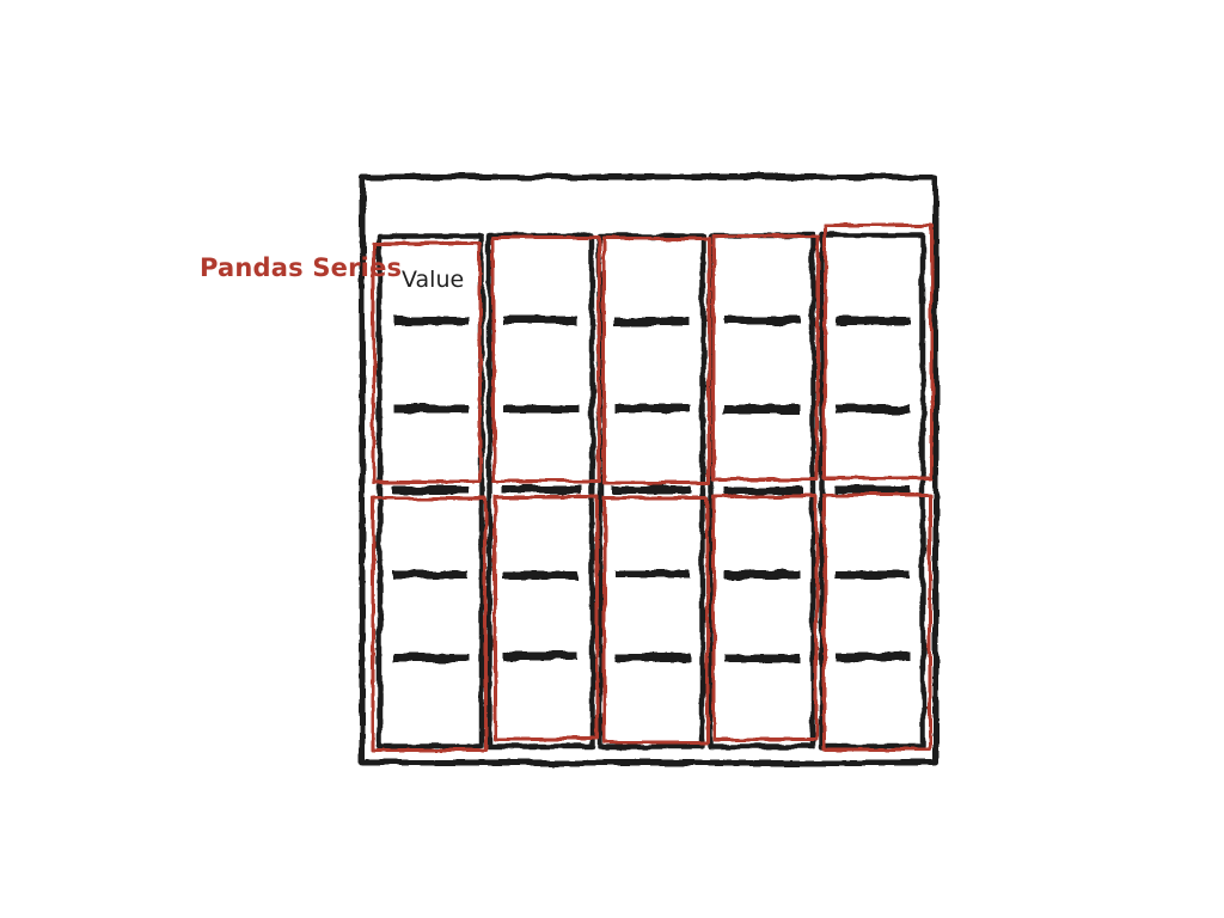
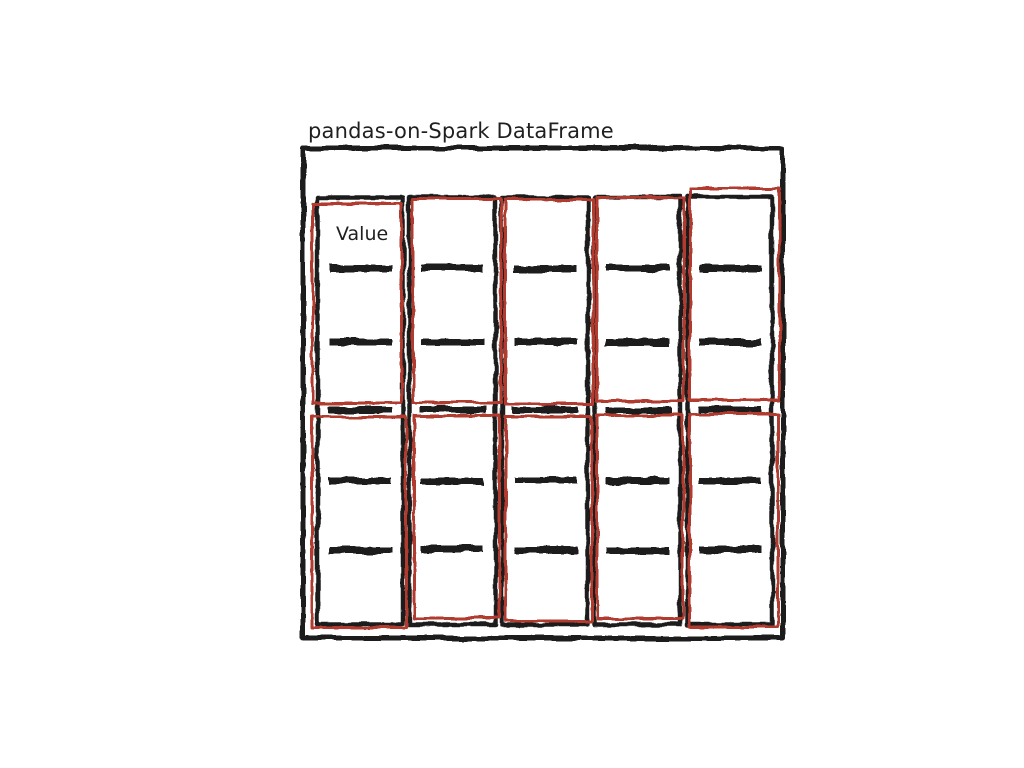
+ pandas-on-Spark DataFrame
  Value
- Pandas Series
